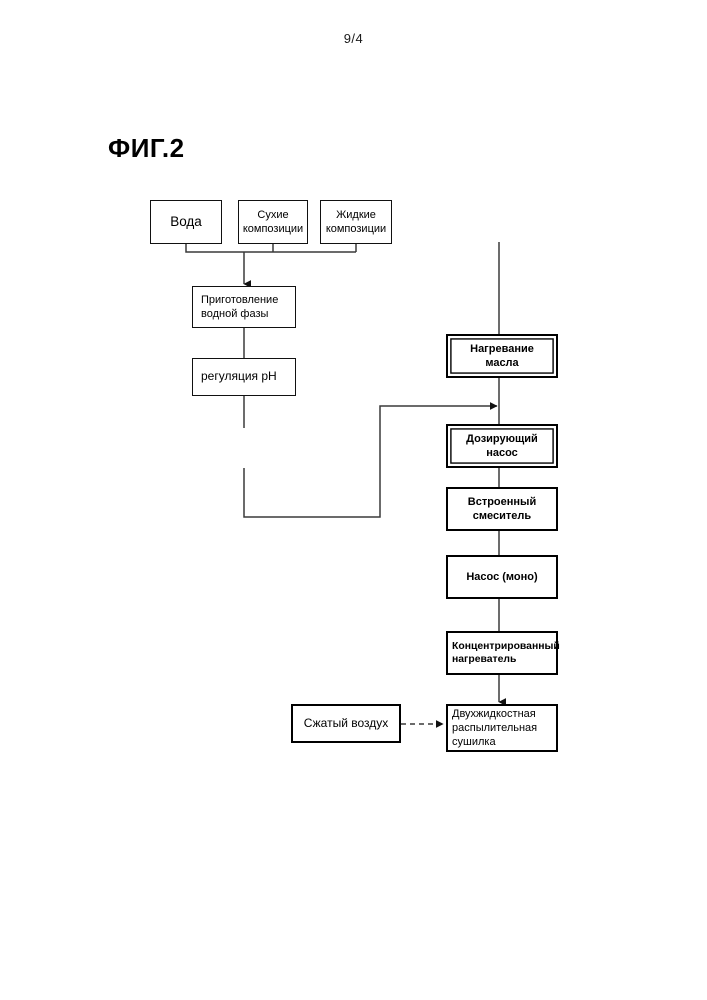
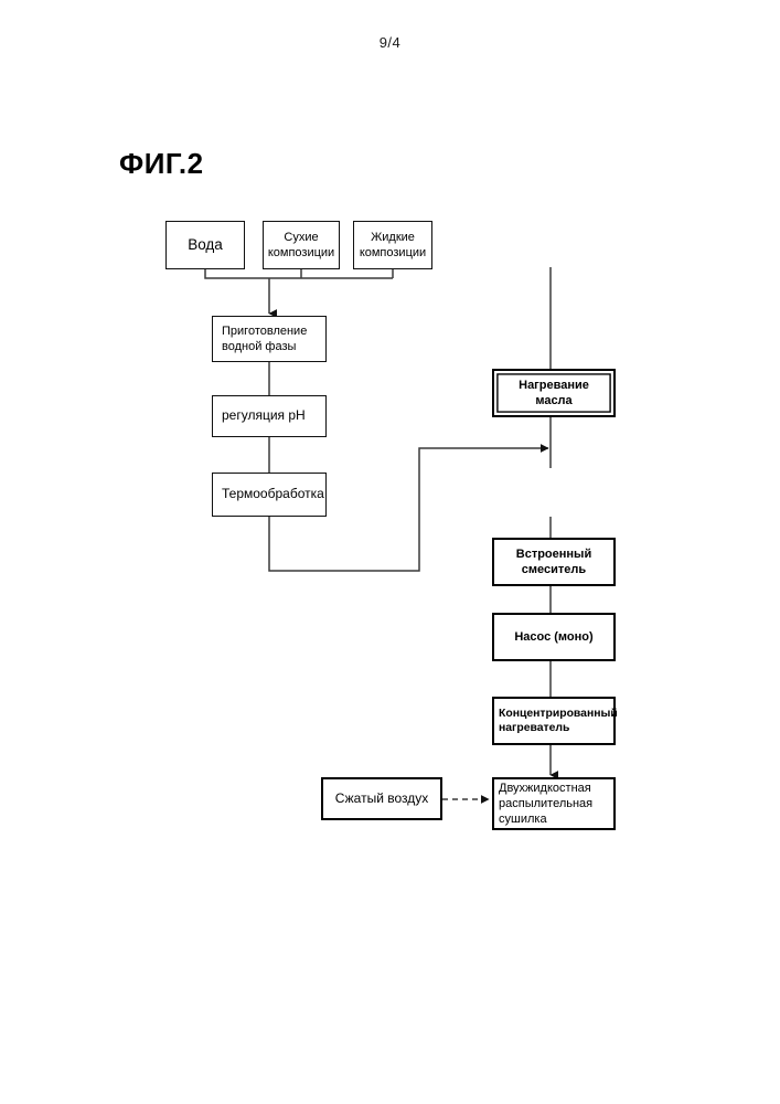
  9/4
  ФИГ.2
  Вода
  Сухие
  композиции
  Жидкие
  композиции
  Приготовление
  водной фазы
  регуляция pH
+ Термообработка
  Нагревание
  масла
- Дозирующий
- насос
  Встроенный
  смеситель
  Насос (моно)
  Концентрированный
  нагреватель
  Сжатый воздух
  Двухжидкостная
  распылительная
  сушилка
